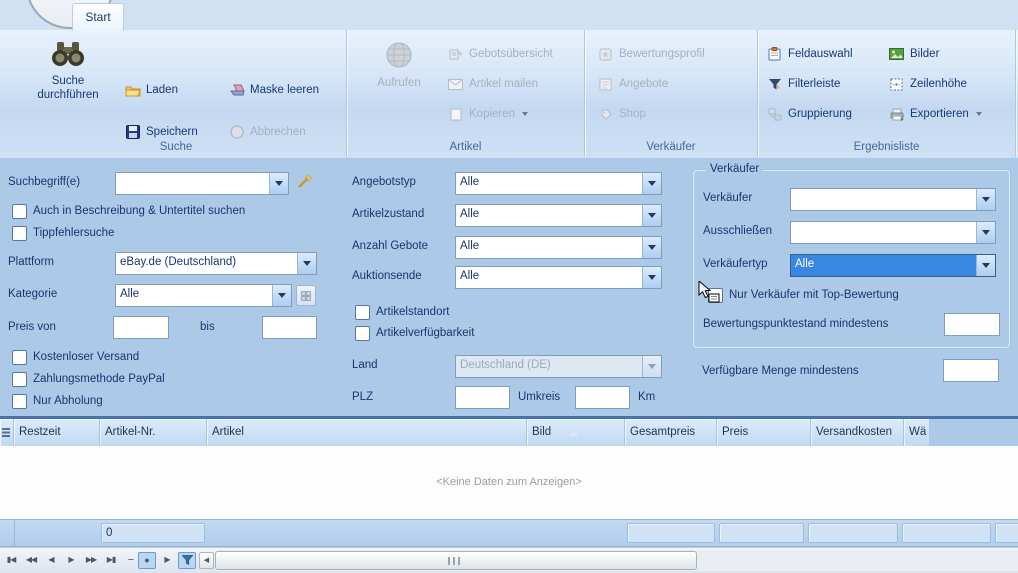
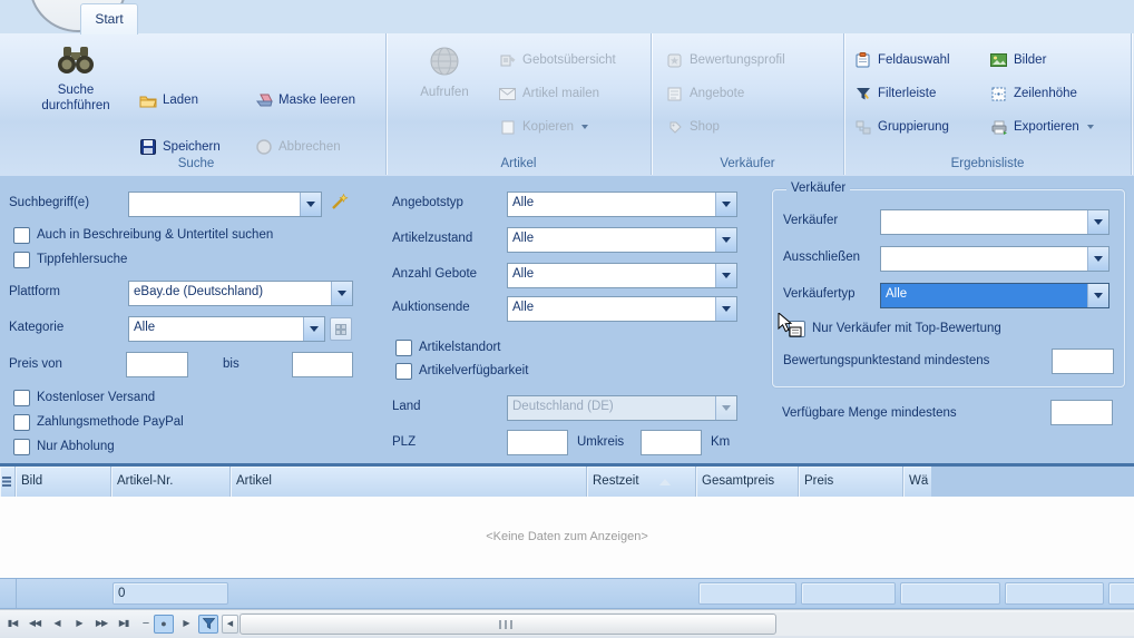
  Start
  Suche durchführen
  Laden
  Speichern
  Maske leeren
  Abbrechen
  Suche
  Aufrufen
  Gebotsübersicht
  Artikel mailen
  Kopieren
  Artikel
  Bewertungsprofil
  Angebote
  Shop
  Verkäufer
  Feldauswahl
  Filterleiste
  Gruppierung
  Bilder
  Zeilenhöhe
  Exportieren
  Ergebnisliste
  Suchbegriff(e)
  Auch in Beschreibung & Untertitel suchen
  Tippfehlersuche
  Plattform
  eBay.de (Deutschland)
  Kategorie
  Alle
  Preis von
  bis
  Kostenloser Versand
  Zahlungsmethode PayPal
  Nur Abholung
  Angebotstyp
  Alle
  Artikelzustand
  Alle
  Anzahl Gebote
  Alle
  Auktionsende
  Alle
  Artikelstandort
  Artikelverfügbarkeit
  Land
  Deutschland (DE)
  PLZ
  Umkreis
  Km
  Verkäufer
  Verkäufer
  Ausschließen
  Verkäufertyp
  Alle
  Nur Verkäufer mit Top-Bewertung
  Bewertungspunktestand mindestens
  Verfügbare Menge mindestens
- Restzeit
+ Bild
  Artikel-Nr.
  Artikel
- Bild
+ Restzeit
  Gesamtpreis
  Preis
- Versandkosten
  Wä
  <Keine Daten zum Anzeigen>
  0
  ▮◀
  ◀◀
  ◀
  ▶
  ▶▶
  ▶▮
  −
  ●
  ▶
